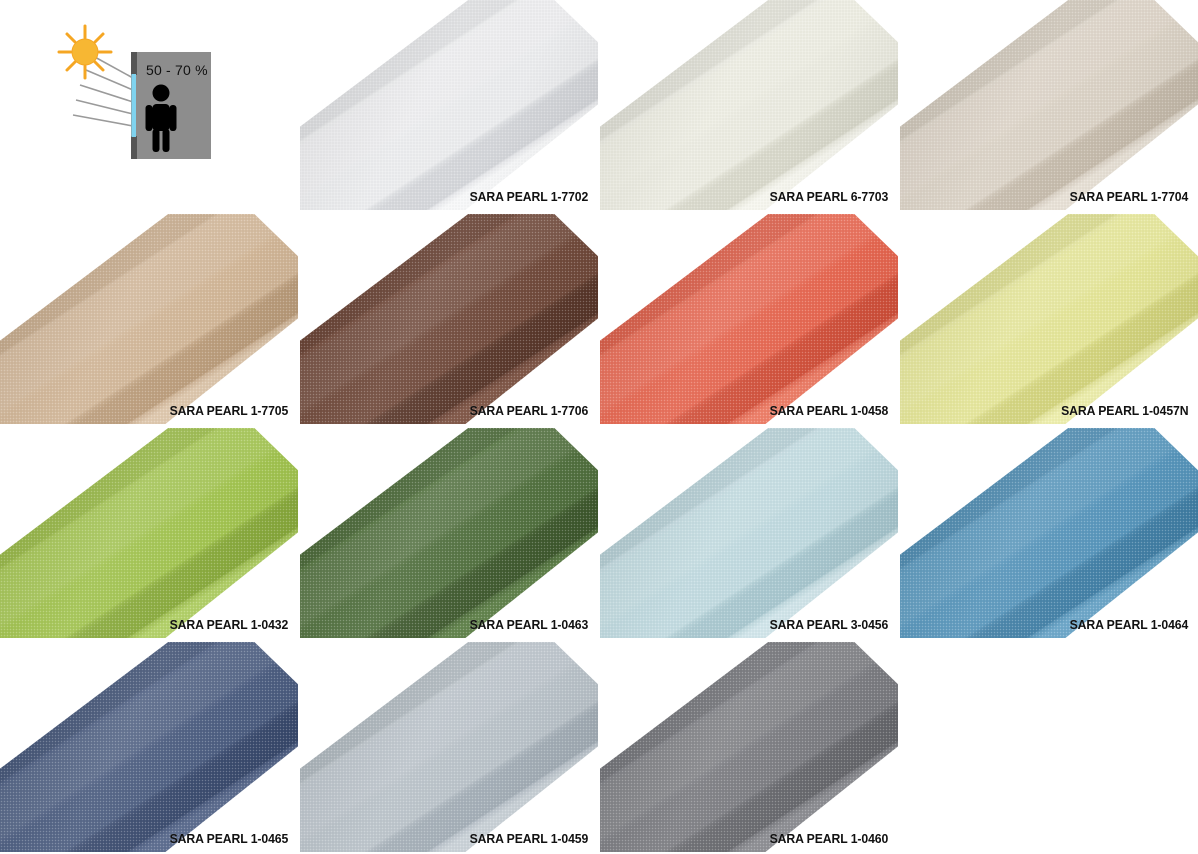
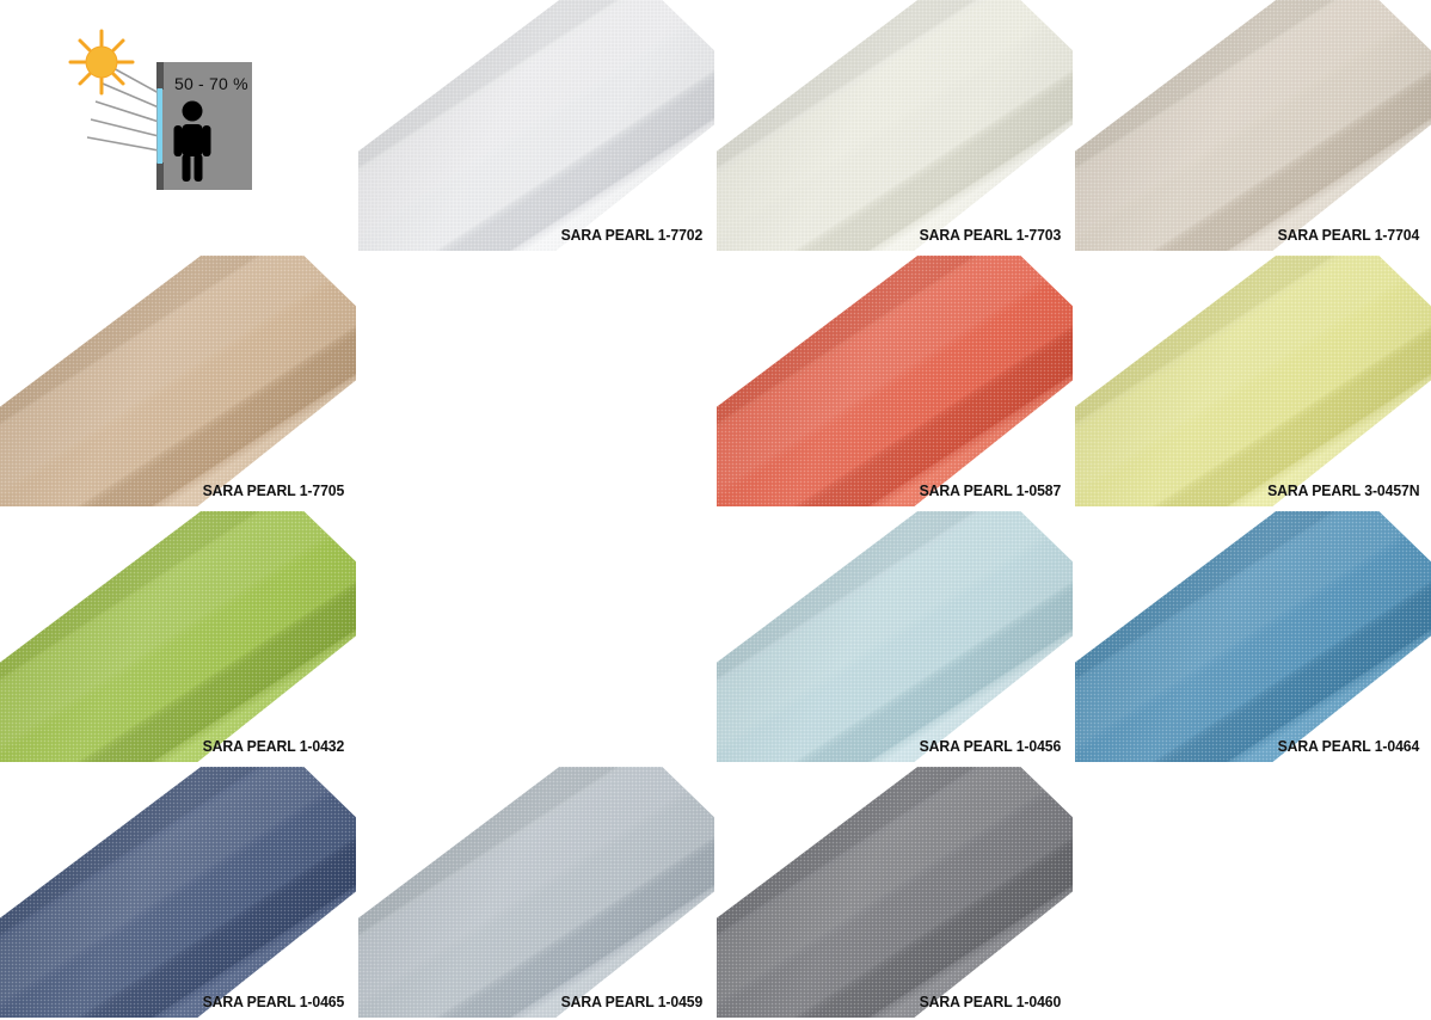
  50 - 70 %
  SARA PEARL 1-7702
- SARA PEARL 6-7703
+ SARA PEARL 1-7703
  SARA PEARL 1-7704
  SARA PEARL 1-7705
- SARA PEARL 1-7706
- SARA PEARL 1-0458
+ SARA PEARL 1-0587
- SARA PEARL 1-0457N
+ SARA PEARL 3-0457N
  SARA PEARL 1-0432
- SARA PEARL 1-0463
- SARA PEARL 3-0456
+ SARA PEARL 1-0456
  SARA PEARL 1-0464
  SARA PEARL 1-0465
  SARA PEARL 1-0459
  SARA PEARL 1-0460
